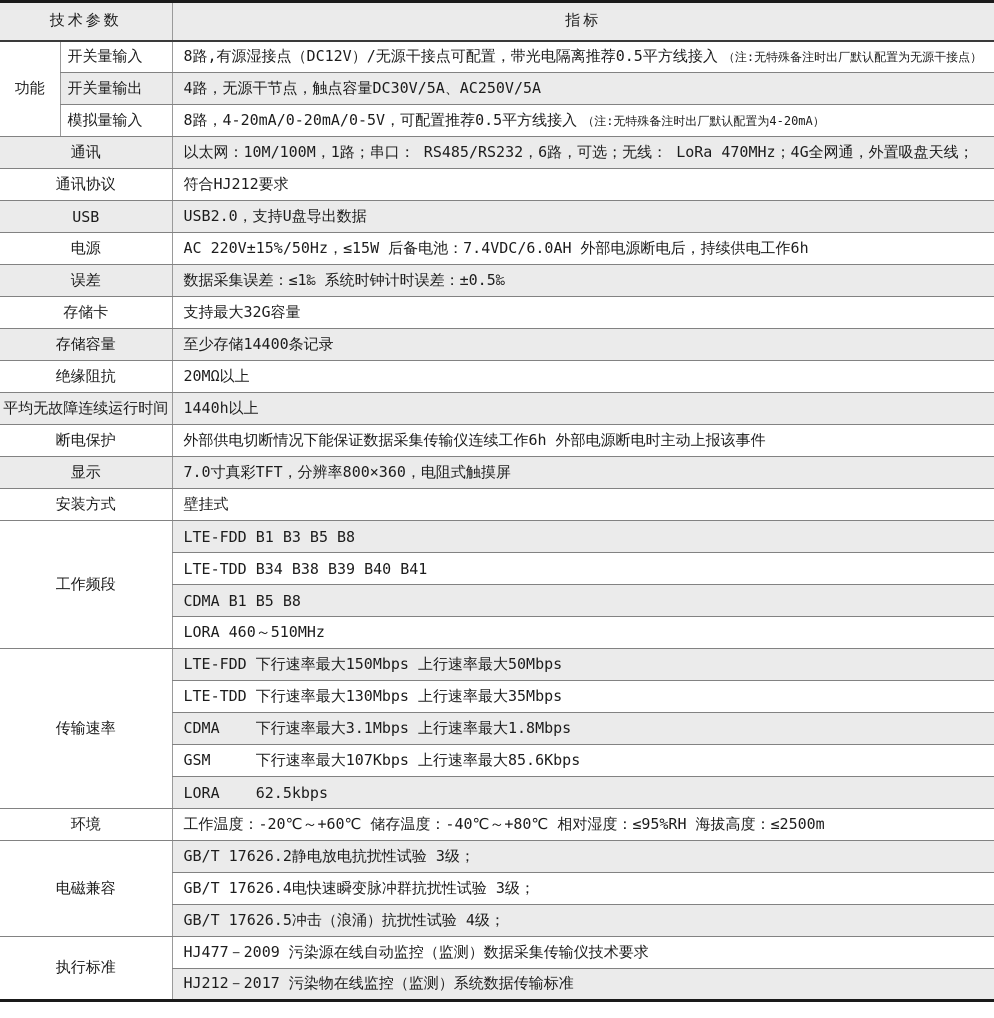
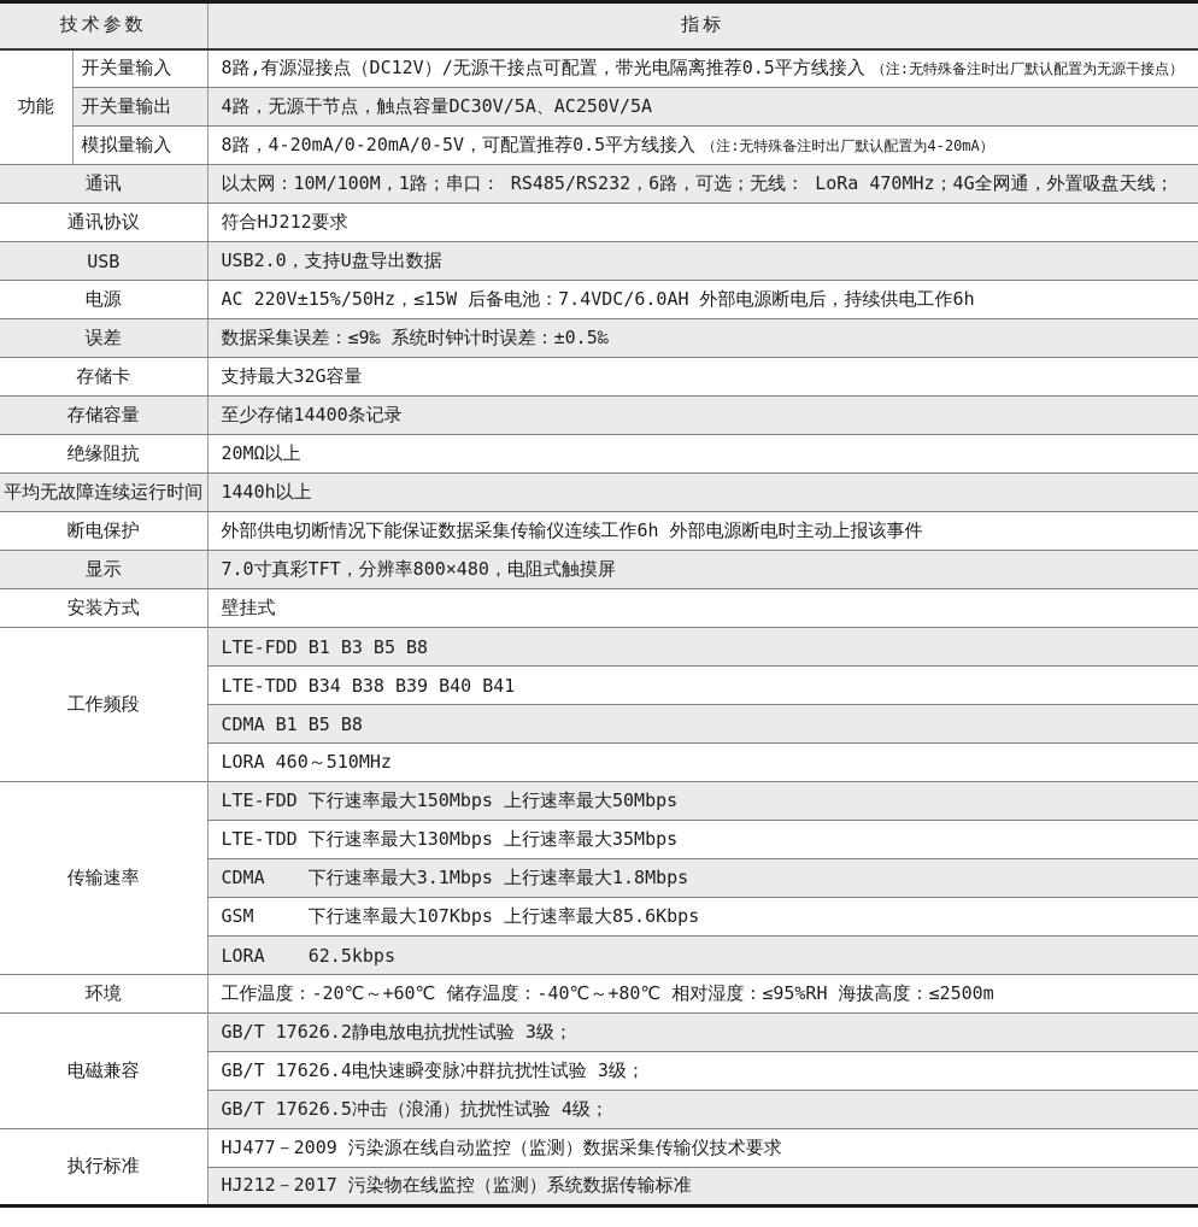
  技术参数	指标
  功能	开关量输入	8路,有源湿接点（DC12V）/无源干接点可配置，带光电隔离推荐0.5平方线接入 （注:无特殊备注时出厂默认配置为无源干接点）
  开关量输出	4路，无源干节点，触点容量DC30V/5A、AC250V/5A
  模拟量输入	8路，4-20mA/0-20mA/0-5V，可配置推荐0.5平方线接入 （注:无特殊备注时出厂默认配置为4-20mA）
  通讯	以太网：10M/100M，1路；串口： RS485/RS232，6路，可选；无线： LoRa 470MHz；4G全网通，外置吸盘天线；
  通讯协议	符合HJ212要求
  USB	USB2.0，支持U盘导出数据
  电源	AC 220V±15%/50Hz，≤15W 后备电池：7.4VDC/6.0AH 外部电源断电后，持续供电工作6h
- 误差	数据采集误差：≤1‰ 系统时钟计时误差：±0.5‰
+ 误差	数据采集误差：≤9‰ 系统时钟计时误差：±0.5‰
  存储卡	支持最大32G容量
  存储容量	至少存储14400条记录
  绝缘阻抗	20MΩ以上
  平均无故障连续运行时间	1440h以上
  断电保护	外部供电切断情况下能保证数据采集传输仪连续工作6h 外部电源断电时主动上报该事件
- 显示	7.0寸真彩TFT，分辨率800×360，电阻式触摸屏
+ 显示	7.0寸真彩TFT，分辨率800×480，电阻式触摸屏
  安装方式	壁挂式
  工作频段	LTE-FDD B1 B3 B5 B8
  LTE-TDD B34 B38 B39 B40 B41
  CDMA B1 B5 B8
  LORA 460～510MHz
  传输速率	LTE-FDD 下行速率最大150Mbps 上行速率最大50Mbps
  LTE-TDD 下行速率最大130Mbps 上行速率最大35Mbps
  CDMA 下行速率最大3.1Mbps 上行速率最大1.8Mbps
  GSM 下行速率最大107Kbps 上行速率最大85.6Kbps
  LORA 62.5kbps
  环境	工作温度：-20℃～+60℃ 储存温度：-40℃～+80℃ 相对湿度：≤95%RH 海拔高度：≤2500m
  电磁兼容	GB/T 17626.2静电放电抗扰性试验 3级；
  GB/T 17626.4电快速瞬变脉冲群抗扰性试验 3级；
  GB/T 17626.5冲击（浪涌）抗扰性试验 4级；
  执行标准	HJ477－2009 污染源在线自动监控（监测）数据采集传输仪技术要求
  HJ212－2017 污染物在线监控（监测）系统数据传输标准
